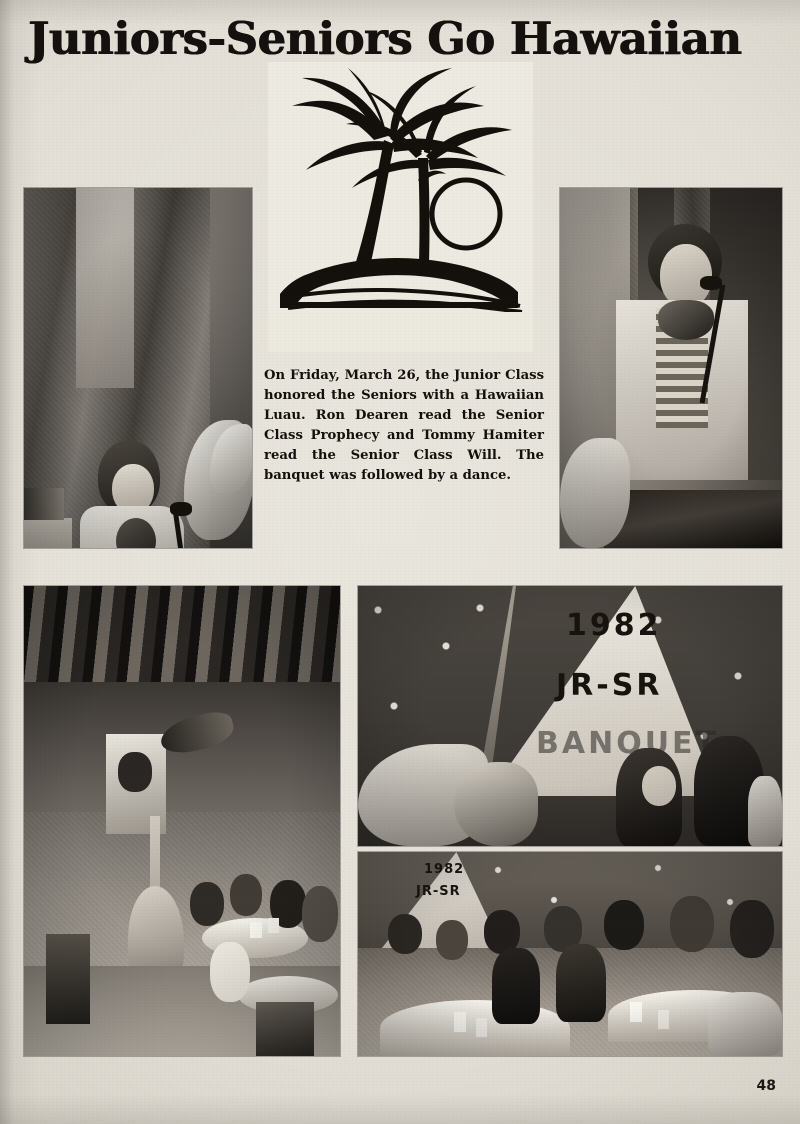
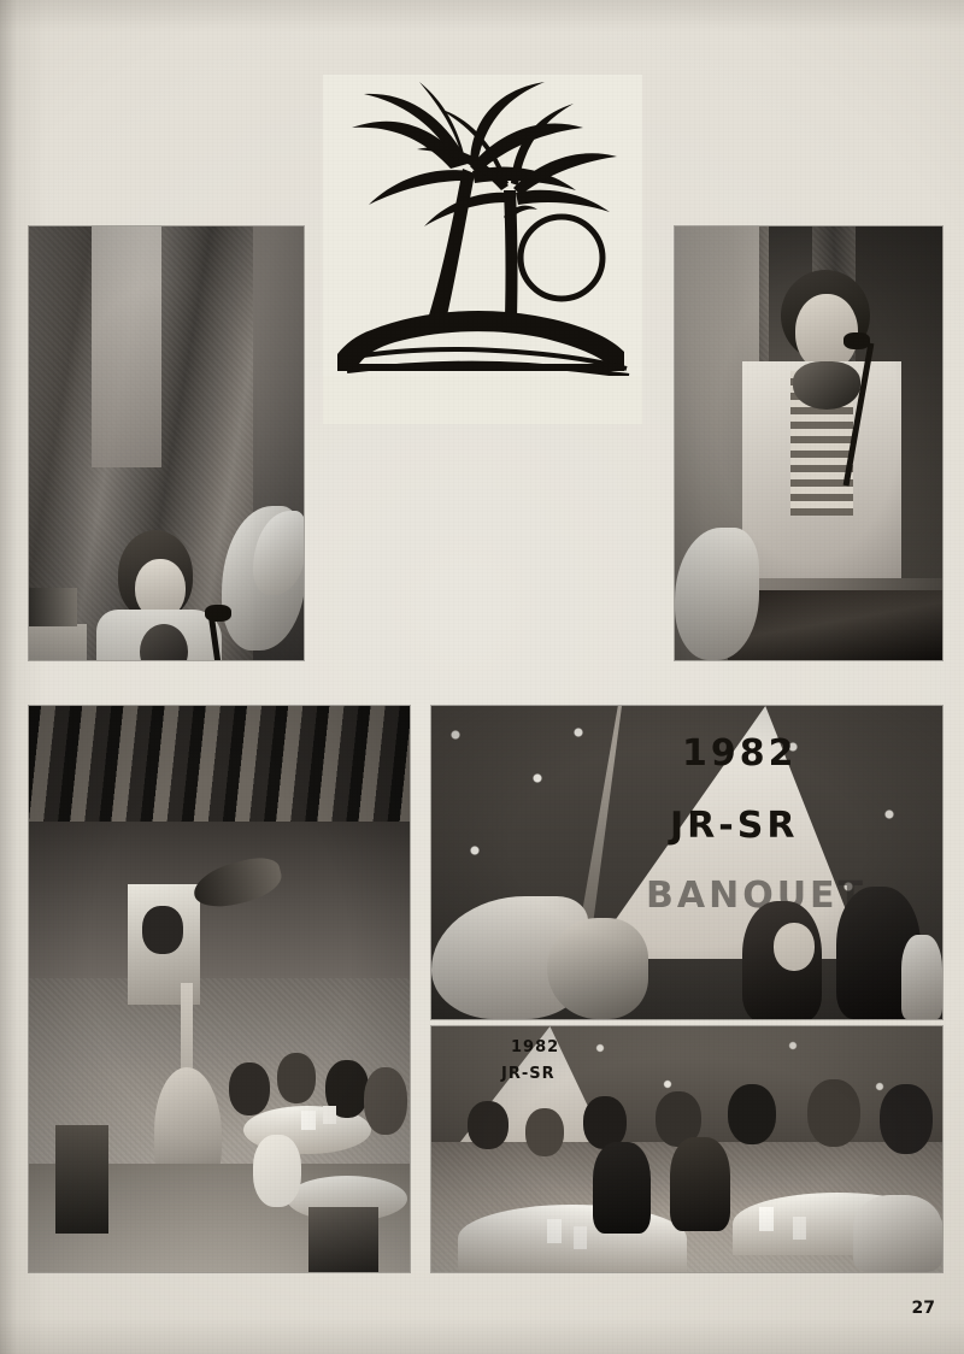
- Juniors-Seniors Go Hawaiian
- On Friday, March 26, the Junior Class honored the Seniors with a Hawaiian Luau. Ron Dearen read the Senior Class Prophecy and Tommy Hamiter read the Senior Class Will. The banquet was followed by a dance.
- 48
+ 27
